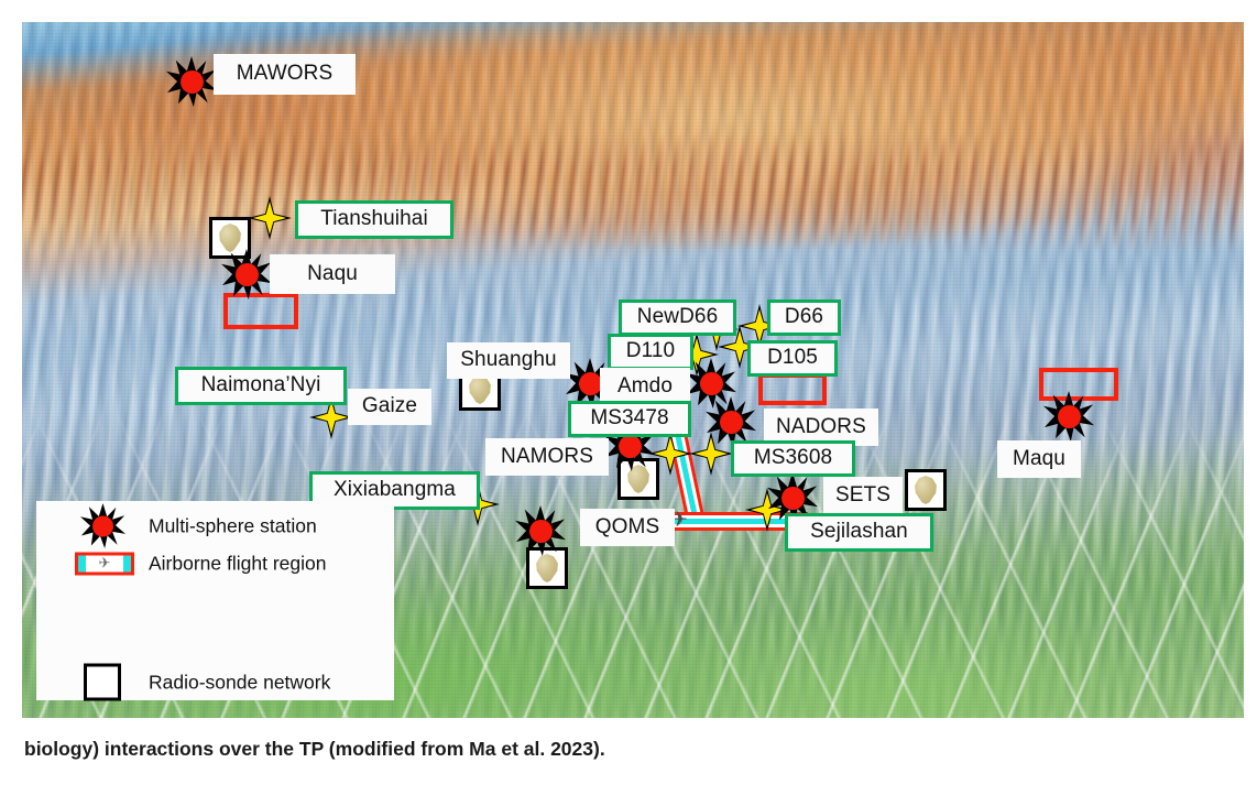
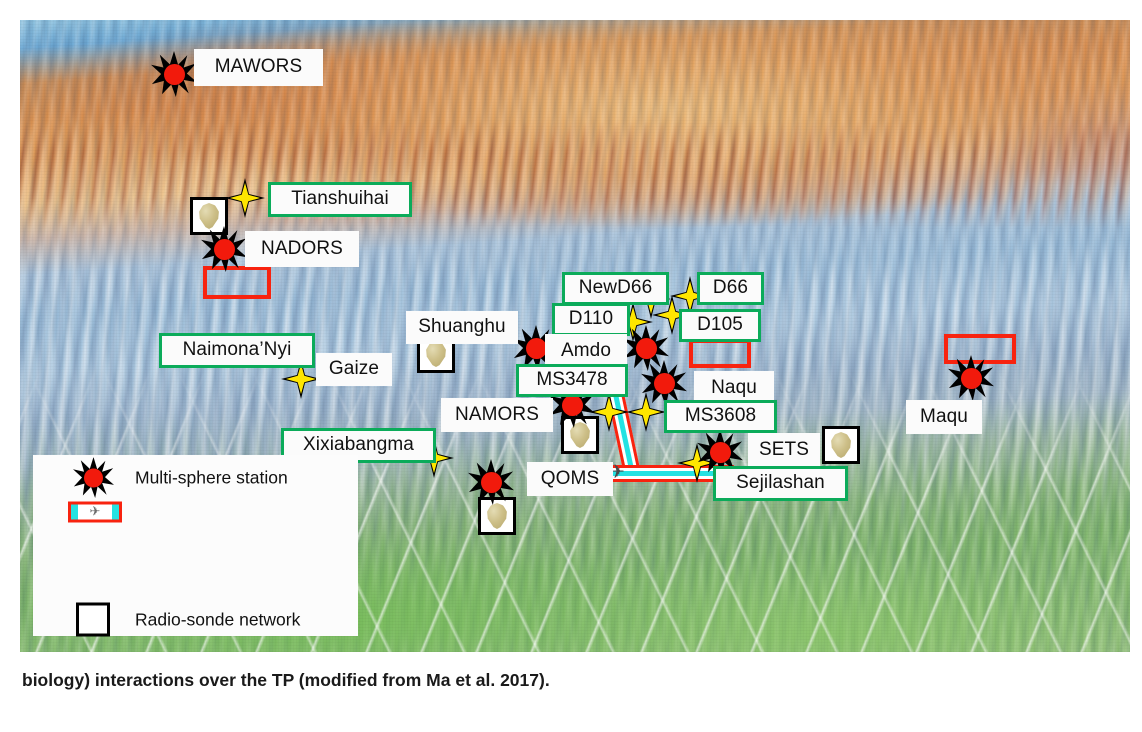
  ✈
  MAWORS
  Tianshuihai
- Naqu
+ NADORS
  Naimona’Nyi
  Gaize
  Shuanghu
  NewD66
  D66
  D110
  D105
  Amdo
  MS3478
- NADORS
+ Naqu
  NAMORS
  MS3608
  Xixiabangma
  SETS
  Maqu
  QOMS
  Sejilashan
  Multi-sphere station
  ✈
- Airborne flight region
  Radio-sonde network
- biology) interactions over the TP (modified from Ma et al. 2023).
+ biology) interactions over the TP (modified from Ma et al. 2017).
